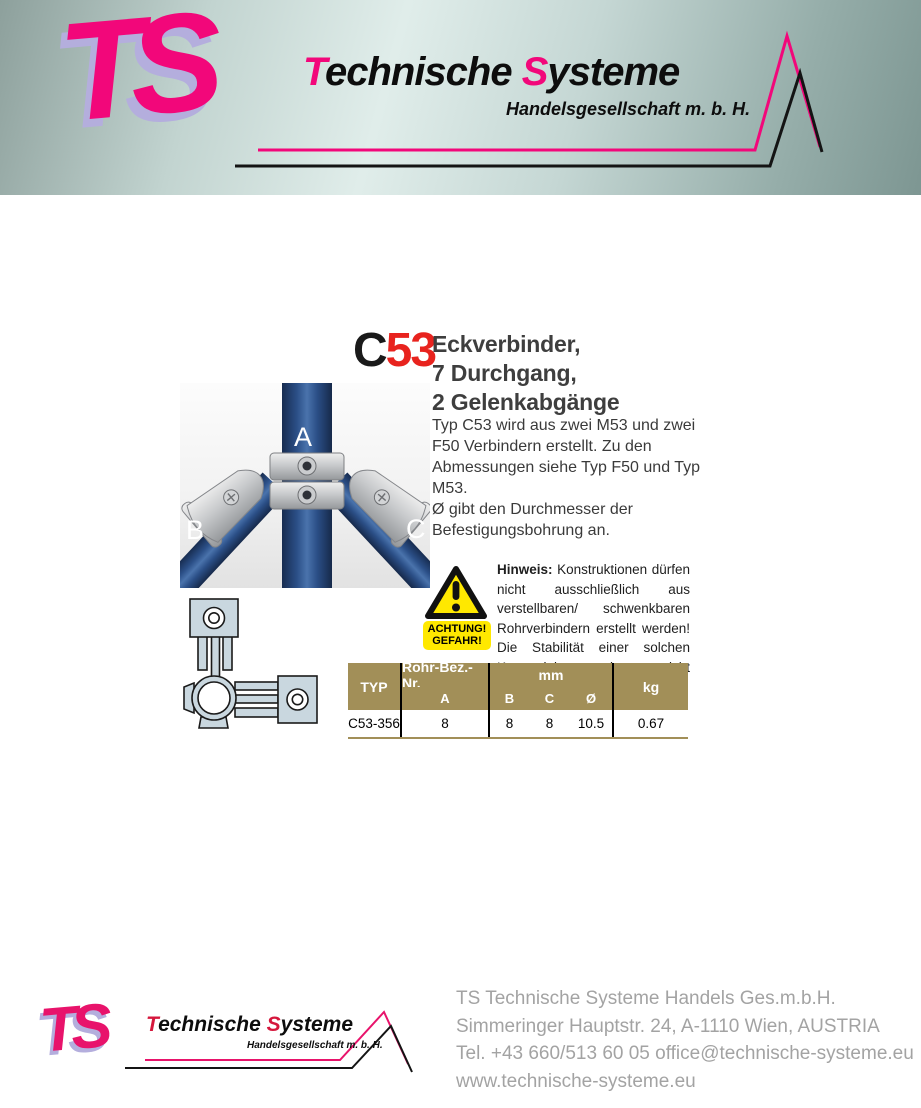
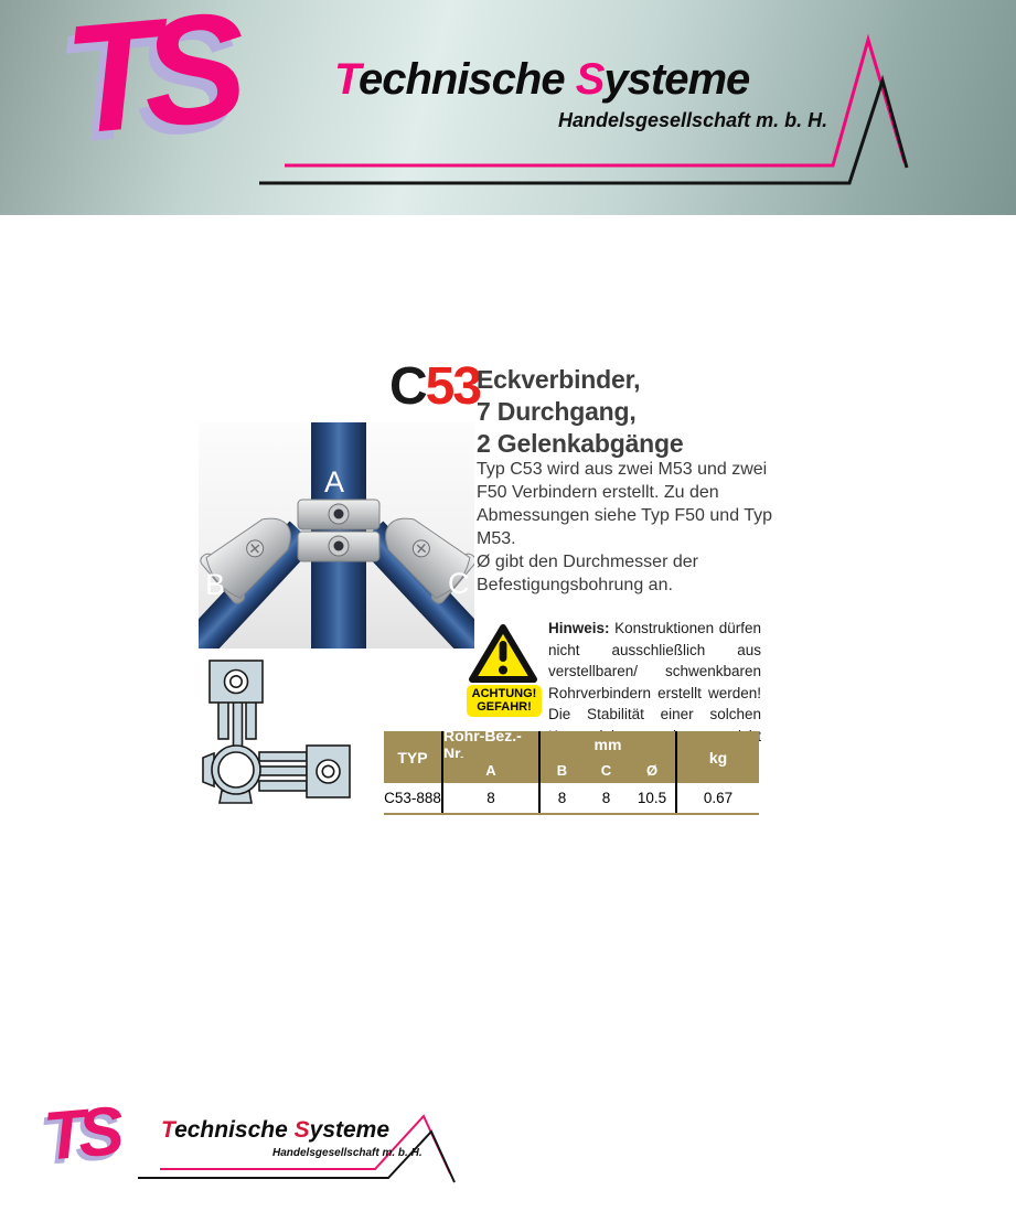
  Technische Systeme
  Handelsgesellschaft m. b. H.
  C53
  Eckverbinder,
  7 Durchgang,
  2 Gelenkabgänge
  Typ C53 wird aus zwei M53 und zwei F50 Verbindern erstellt. Zu den Abmessungen siehe Typ F50 und Typ M53.
  Ø gibt den Durchmesser der Befestigungsbohrung an.
  A
  B
  C
  ACHTUNG!
  GEFAHR!
  Hinweis: Konstruktionen dürfen nicht ausschließlich aus verstellbaren/ schwenkbaren Rohrverbindern erstellt werden! Die Stabilität einer solchen t
  TYP
  Rohr-Bez.-Nr.
  A
  mm
  B
  C
  Ø
  kg
- C53-356
+ C53-888
  8
  8
  8
  10.5
  0.67
  Technische Systeme
  Handelsgesellschaft m. b. H.
- TS Technische Systeme Handels Ges.m.b.H.
- Simmeringer Hauptstr. 24, A-1110 Wien, AUSTRIA
- Tel. +43 660/513 60 05 office@technische-systeme.eu
- www.technische-systeme.eu
